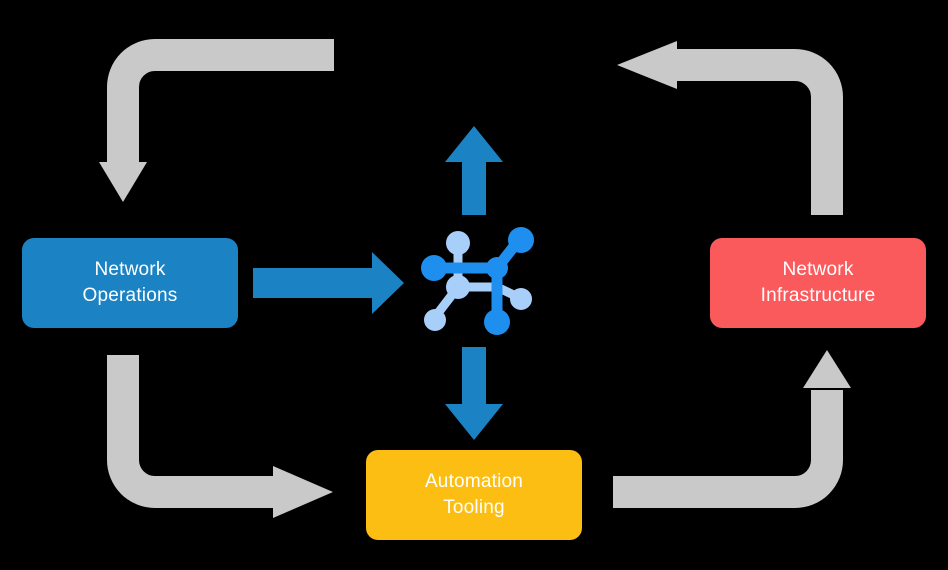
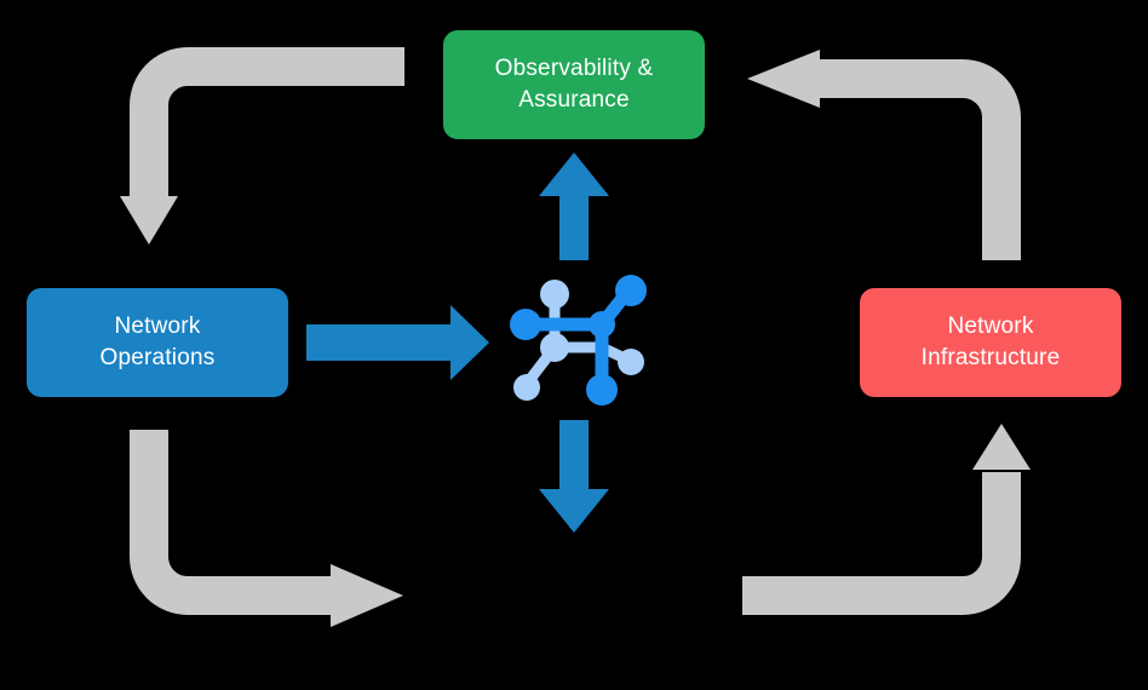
+ Observability &
+ Assurance
  Network
  Operations
  Network
  Infrastructure
- Automation
- Tooling
